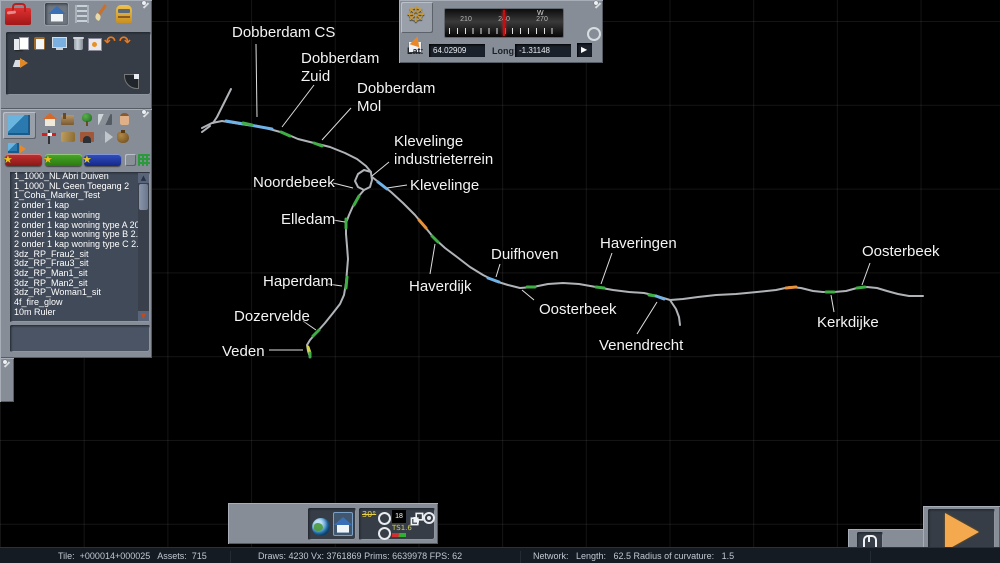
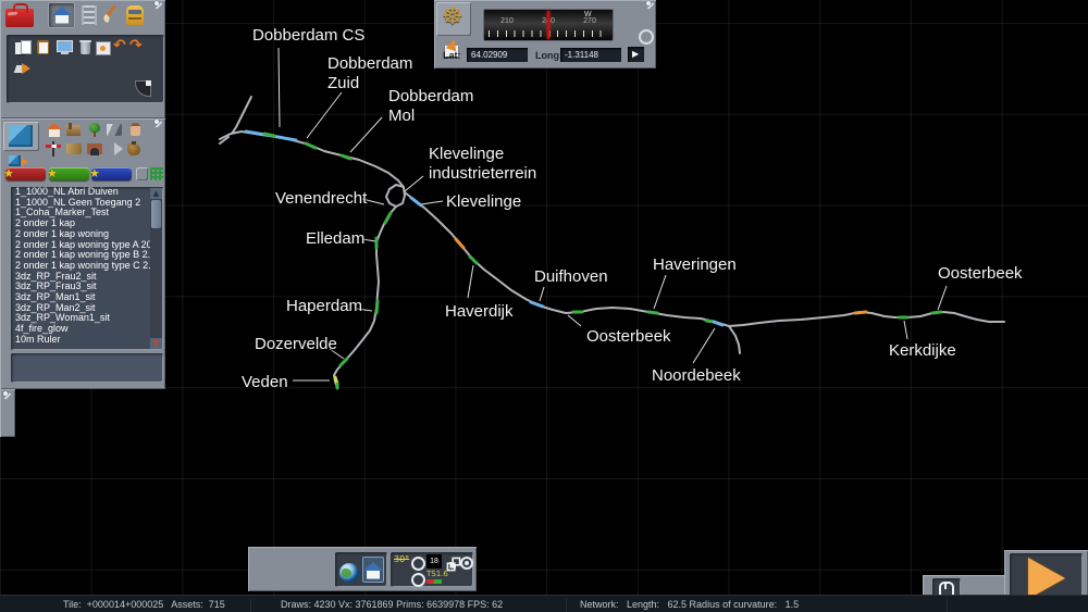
  Dobberdam CS
  Dobberdam
  Zuid
  Dobberdam
  Mol
  Klevelinge
  industrieterrein
- Noordebeek
+ Venendrecht
  Klevelinge
  Elledam
  Haperdam
  Dozervelde
  Veden
  Haverdijk
  Duifhoven
  Oosterbeek
  Haveringen
- Venendrecht
+ Noordebeek
  Kerkdijke
  Oosterbeek
  ↶
  ↷
  ★
  ★
  ★
  1_1000_NL Abri Duiven
  1_1000_NL Geen Toegang 2
  1_Coha_Marker_Test
  2 onder 1 kap
  2 onder 1 kap woning
  2 onder 1 kap woning type A 2
  2 onder 1 kap woning type B 2.
  2 onder 1 kap woning type C 2
  3dz_RP_Frau2_sit
  3dz_RP_Frau3_sit
  3dz_RP_Man1_sit
  3dz_RP_Man2_sit
  3dz_RP_Woman1_sit
  4f_fire_glow
  10m Ruler
  ▲
  ▼
  ☸
  Lat:
  64.02909
  Long
  -1.31148
  ▶
  30°
  TS1.6
  Tile: +000014+000025 Assets: 715
  Draws: 4230 Vx: 3761869 Prims: 6639978 FPS: 62
  Network: Length: 62.5 Radius of curvature: 1.5
